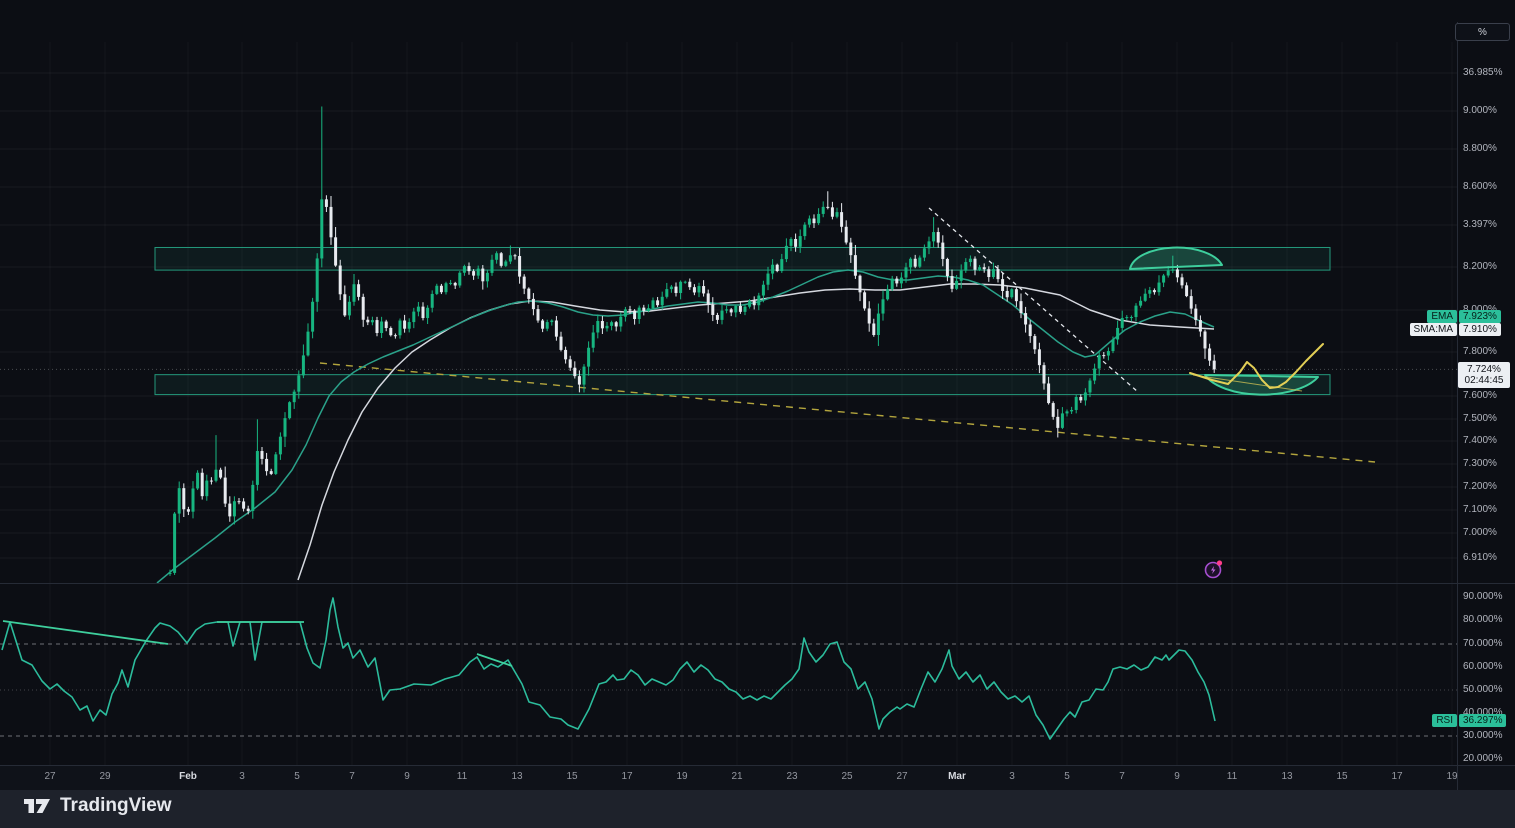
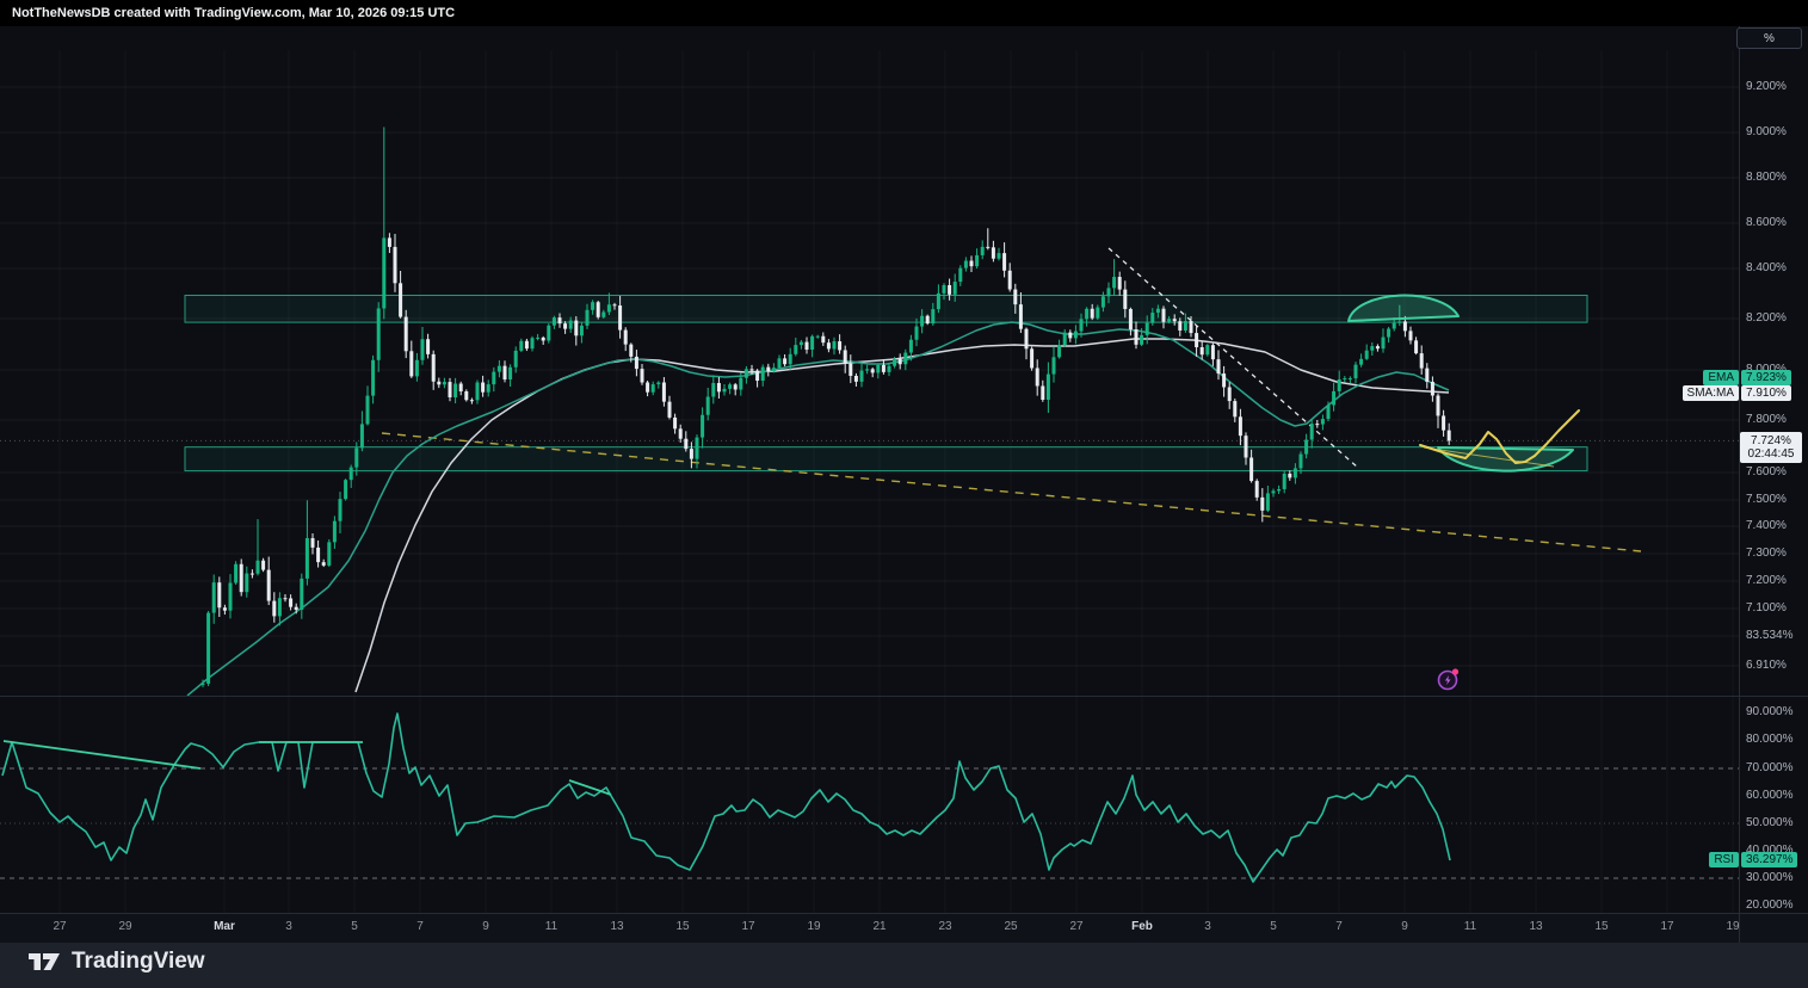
+ NotTheNewsDB created with TradingView.com, Mar 10, 2026 09:15 UTC
  %
- 36.985%
+ 9.200%
  9.000%
  8.800%
  8.600%
- 3.397%
+ 8.400%
  8.200%
  7.800%
  7.600%
  7.500%
  7.400%
  7.300%
  7.200%
  7.100%
- 7.000%
+ 83.534%
  6.910%
  90.000%
  80.000%
  70.000%
  60.000%
  50.000%
  40.000%
  30.000%
  20.000%
  27
  29
- Feb
+ Mar
  3
  5
  7
  9
  11
  13
  15
  17
  19
  21
  23
  25
  27
- Mar
+ Feb
  3
  5
  7
  9
  11
  13
  15
  17
  19
  EMA
  7.923%
  SMA:MA
  7.910%
  7.724%
  02:44:45
  RSI
  36.297%
  TradingView
